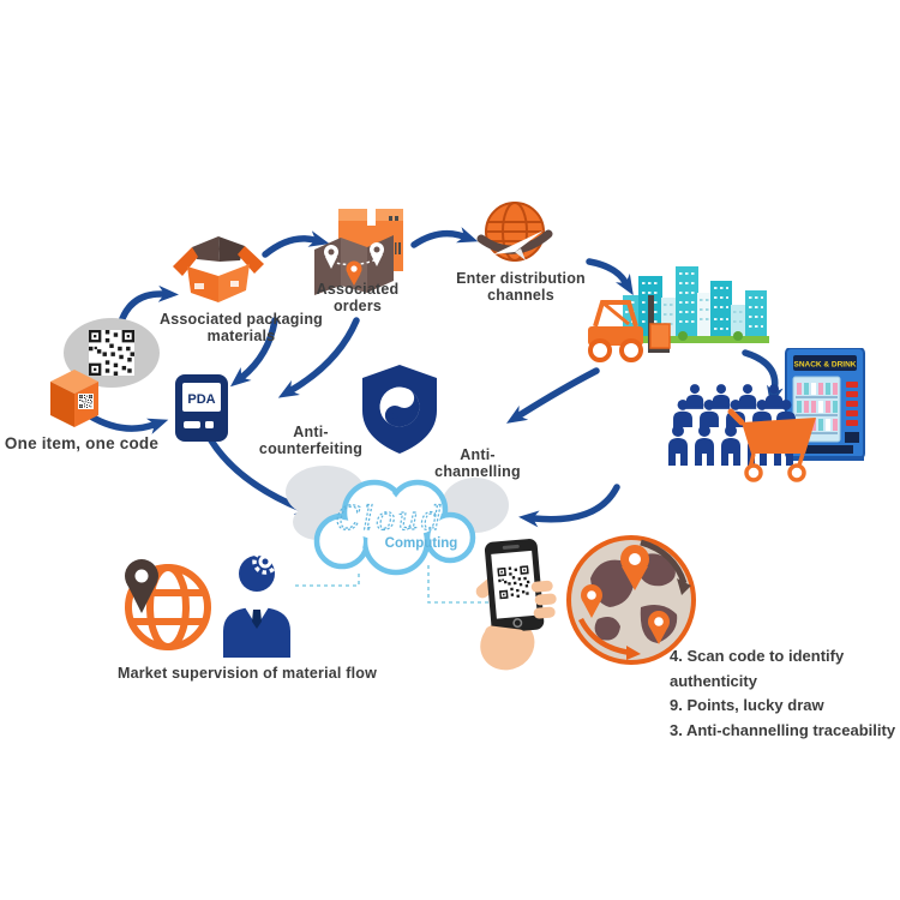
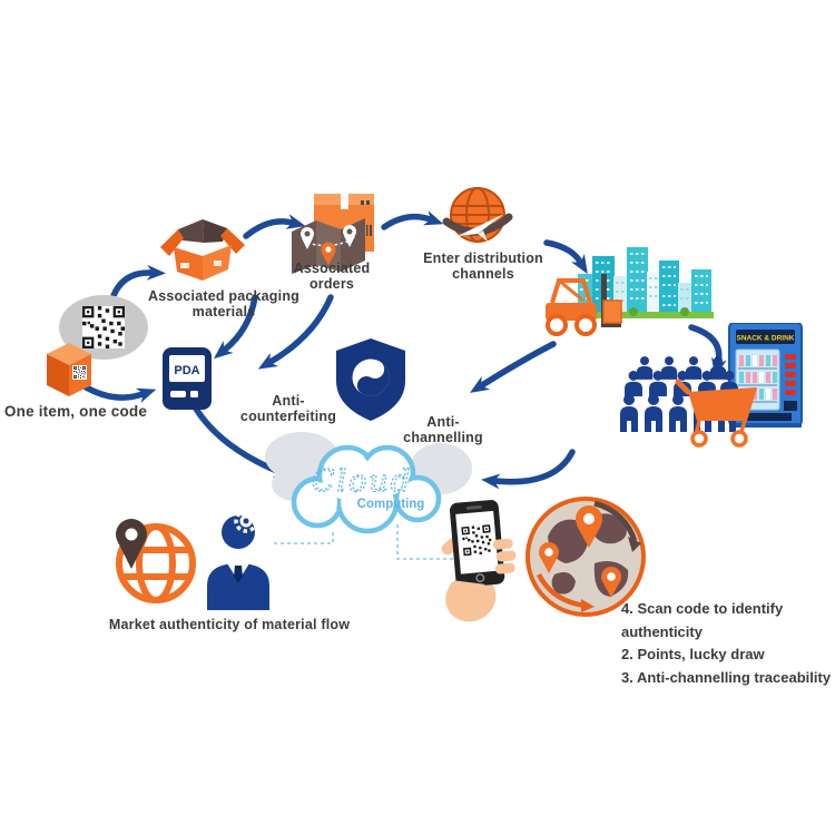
  One item, one code
  Associated packaging materials
  Associated orders
  Enter distribution channels
  Anti-counterfeiting
  Anti-channelling
  PDA
  Cloud
  Computing
- Market supervision of material flow
+ Market authenticity of material flow
  4. Scan code to identify authenticity
- 9. Points, lucky draw
+ 2. Points, lucky draw
  3. Anti-channelling traceability
